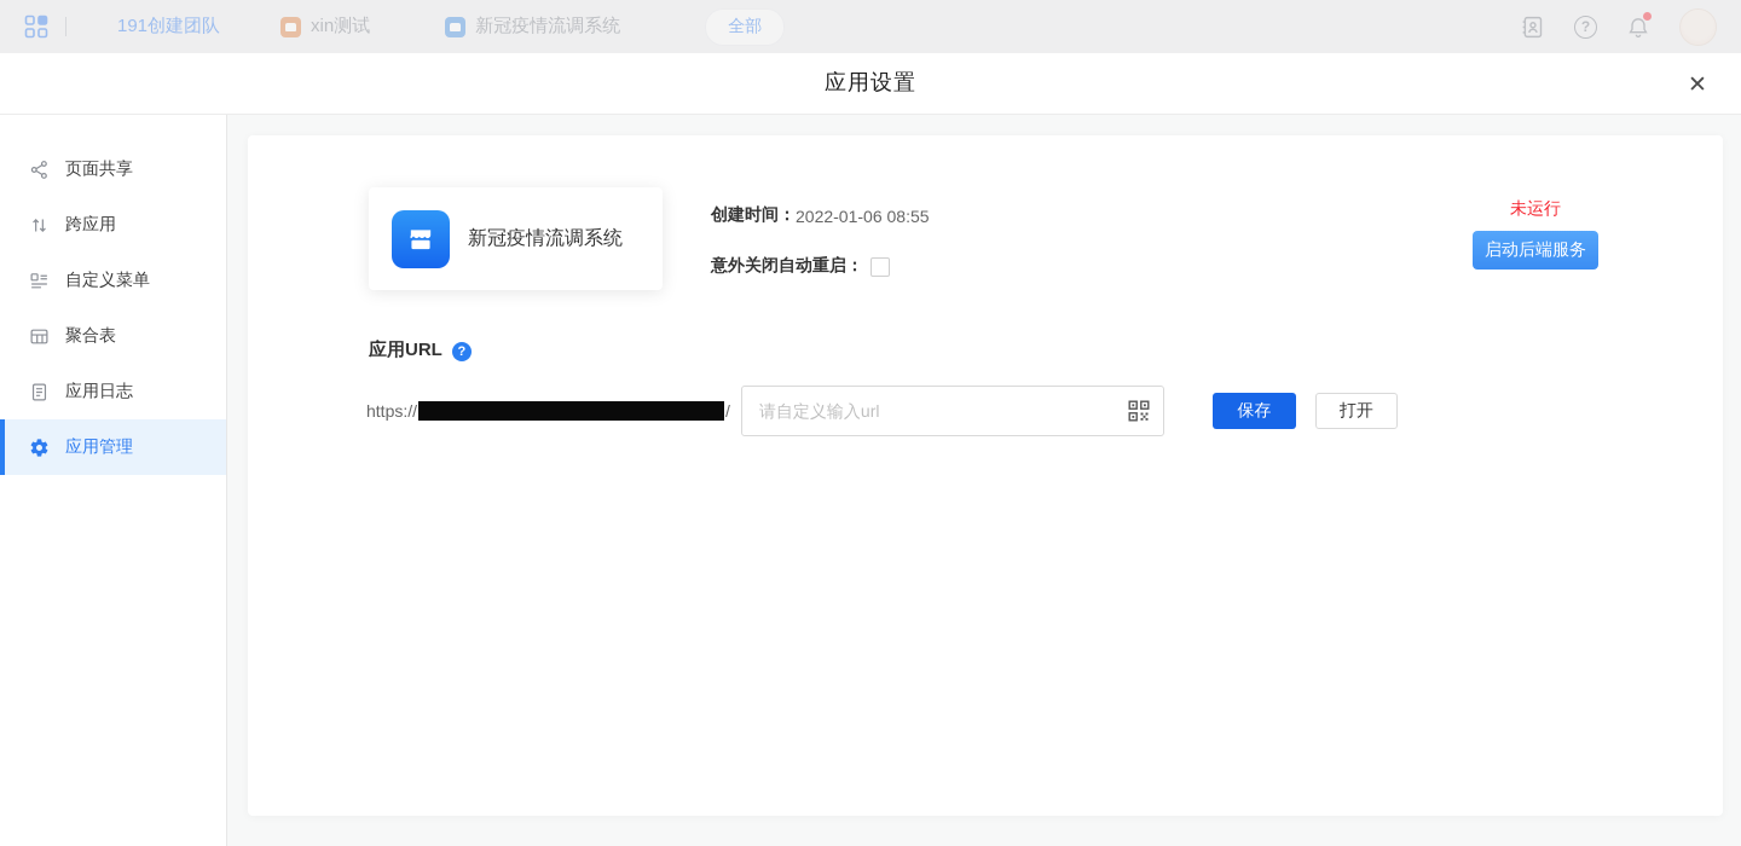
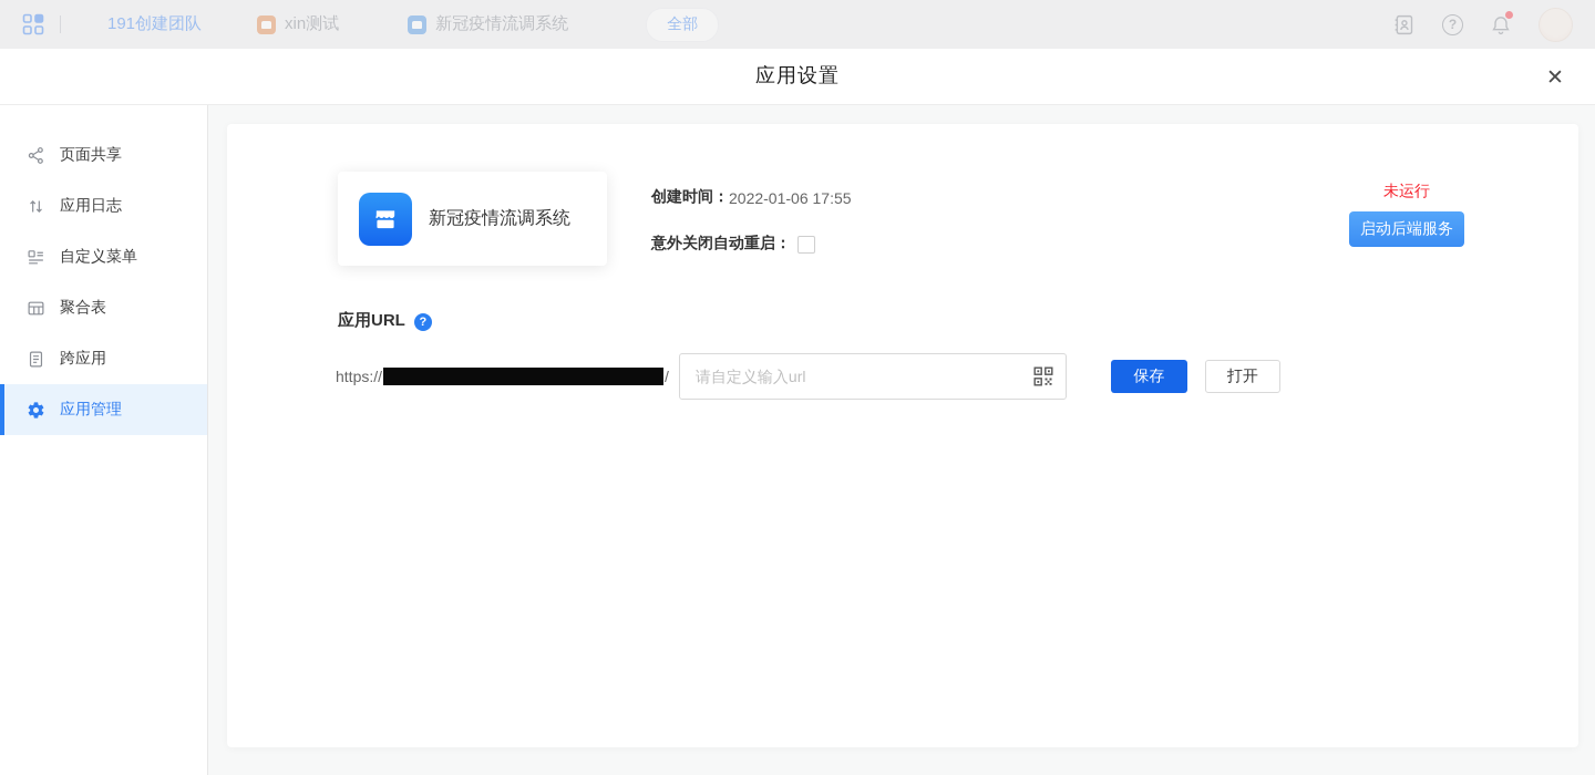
  191创建团队
  xin测试
  新冠疫情流调系统
  全部
  ?
  应用设置
  ✕
  页面共享
- 跨应用
+ 应用日志
  自定义菜单
  聚合表
- 应用日志
+ 跨应用
  应用管理
  新冠疫情流调系统
  创建时间：
- 2022-01-06 08:55
+ 2022-01-06 17:55
  意外关闭自动重启：
  未运行
  启动后端服务
  应用URL
  ?
  https://
  /
  请自定义输入url
  保存
  打开
